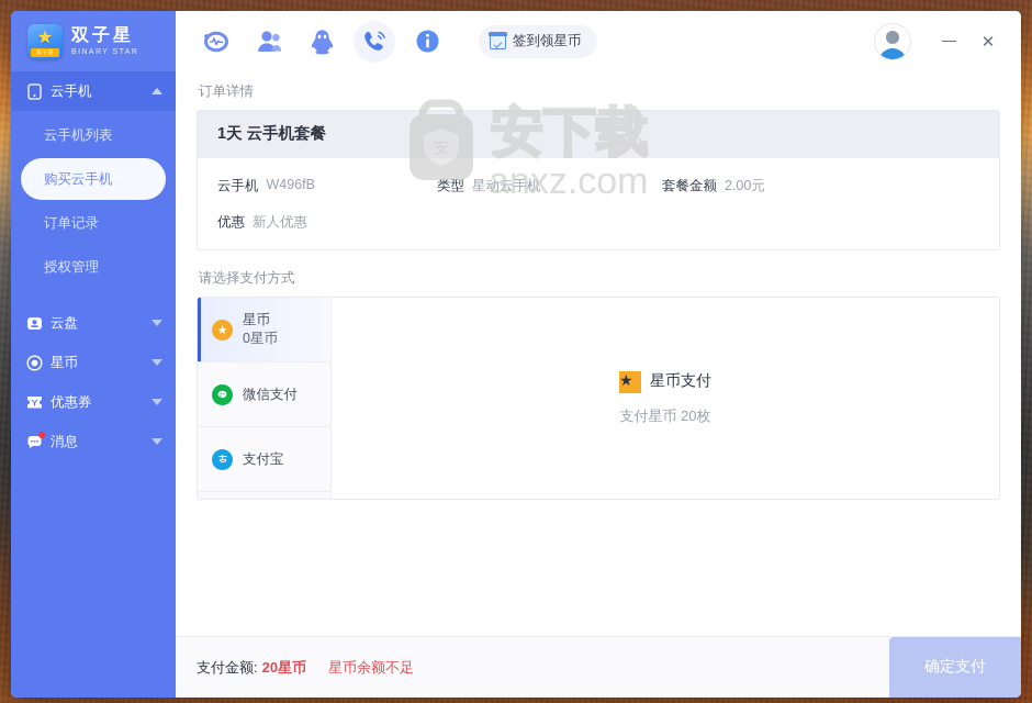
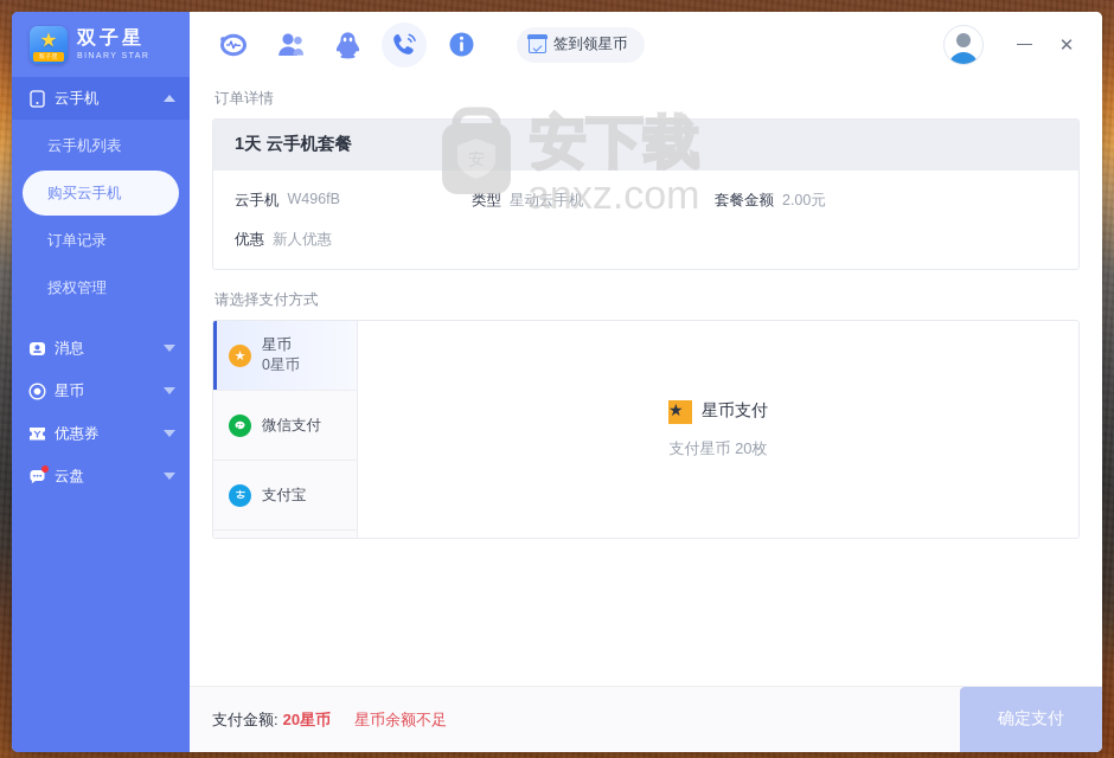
  ★
  双子星
  云手机
  云手机列表
  购买云手机
  订单记录
  授权管理
- 云盘
+ 消息
  星币
  优惠券
- 消息
+ 云盘
  签到领星币
  ✕
  订单详情
  1天 云手机套餐
  云手机
  W496fB
  类型
  星动云手机
  套餐金额
  2.00元
  优惠
  新人优惠
  请选择支付方式
  ★
  星币
  0星币
  微信支付
  支付宝
  ★
  星币支付
  支付星币 20枚
  安下载
  anxz.com
  支付金额: 20星币
  星币余额不足
  确定支付
